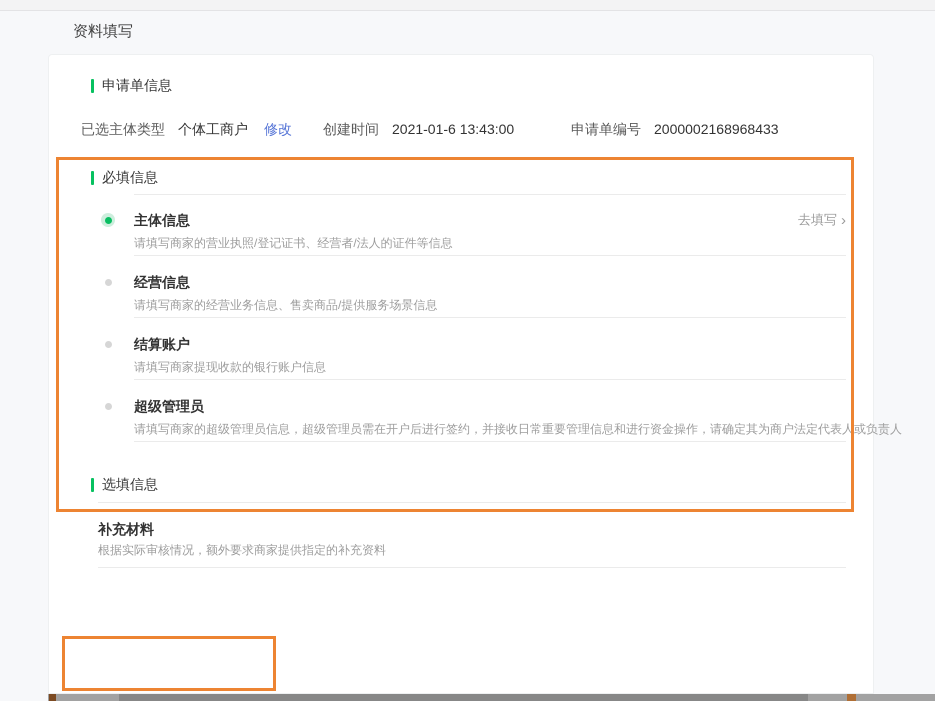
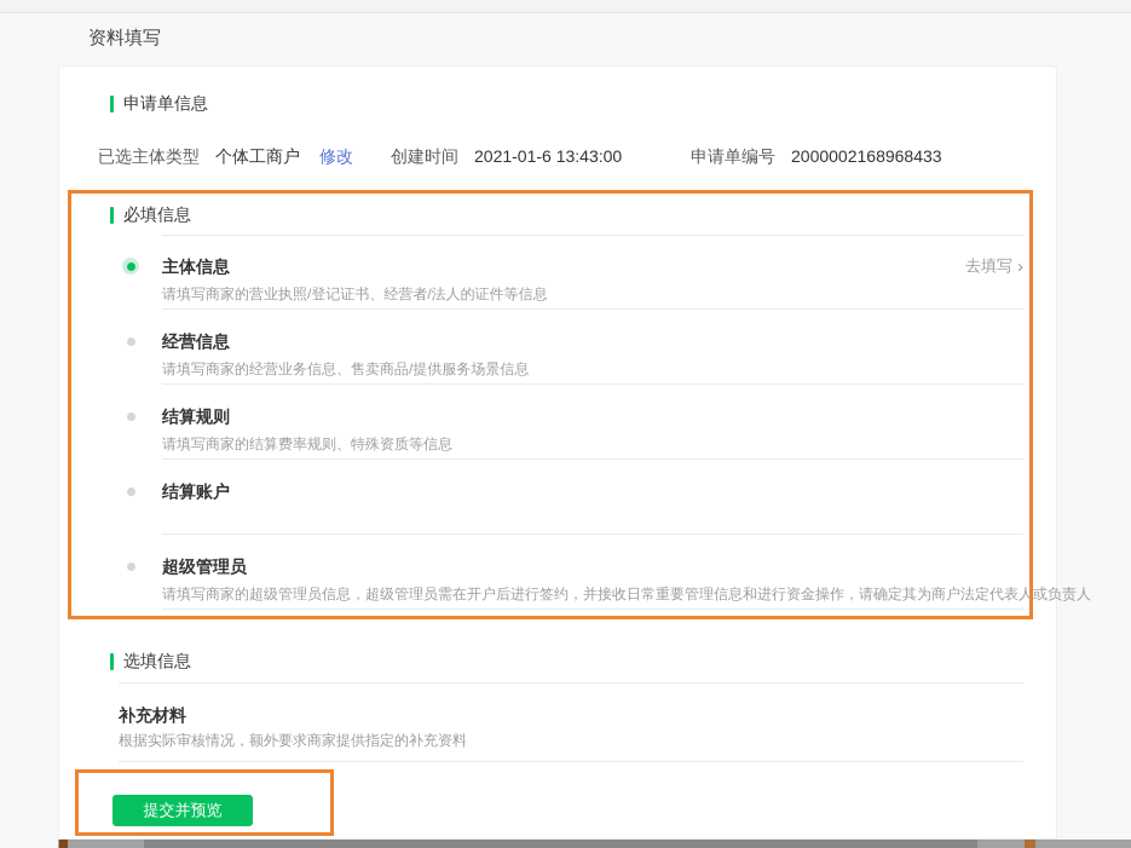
  资料填写
  申请单信息
  已选主体类型
  个体工商户
  修改
  创建时间
  2021-01-6 13:43:00
  申请单编号
  2000002168968433
  必填信息
  主体信息
  请填写商家的营业执照/登记证书、经营者/法人的证件等信息
  去填写
  ›
  经营信息
  请填写商家的经营业务信息、售卖商品/提供服务场景信息
+ 结算规则
+ 请填写商家的结算费率规则、特殊资质等信息
  结算账户
- 请填写商家提现收款的银行账户信息
  超级管理员
  请填写商家的超级管理员信息，超级管理员需在开户后进行签约，并接收日常重要管理信息和进行资金操作，请确定其为商户法定代表或负责人
  选填信息
  补充材料
  根据实际审核情况，额外要求商家提供指定的补充资料
+ 提交并预览
